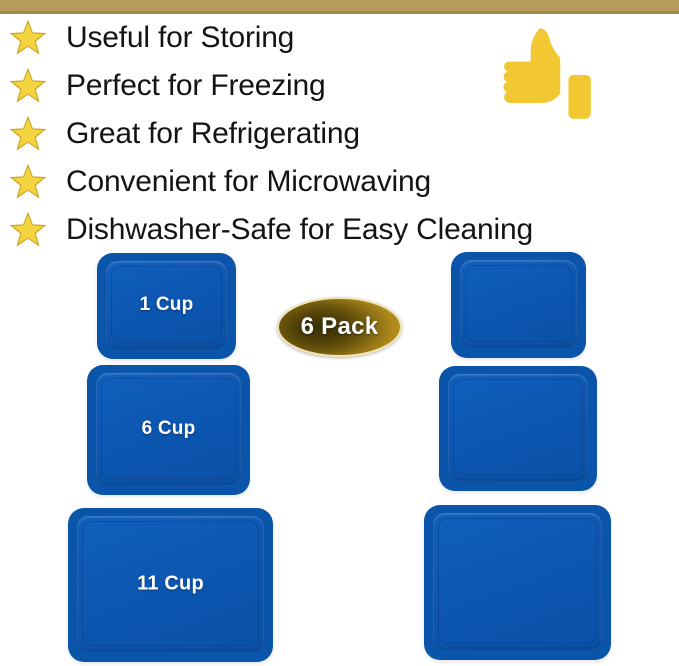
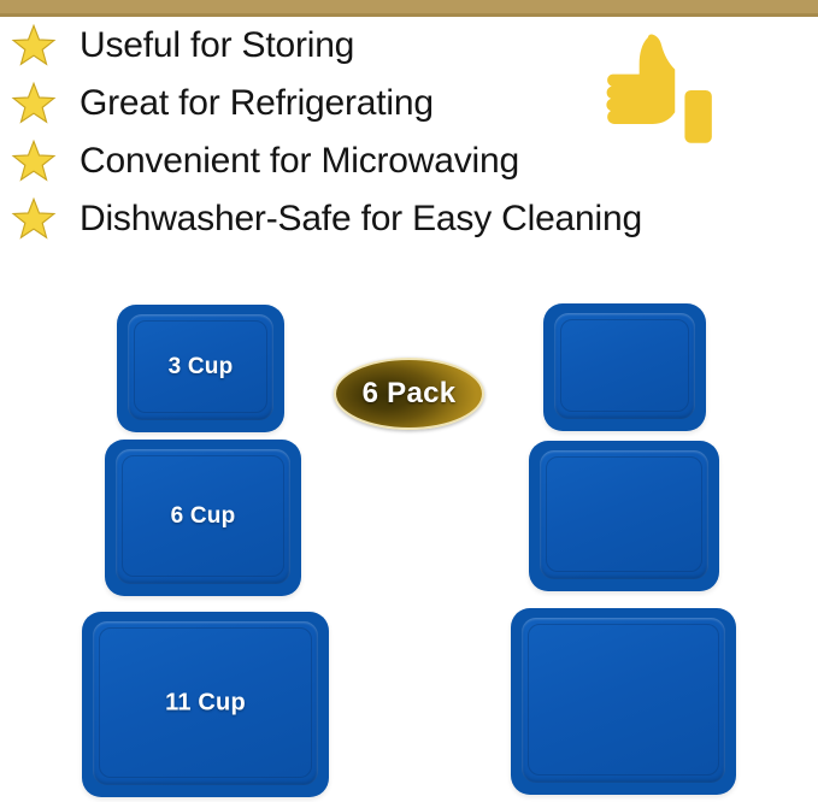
  Useful for Storing
- Perfect for Freezing
  Great for Refrigerating
  Convenient for Microwaving
  Dishwasher-Safe for Easy Cleaning
- 1 Cup
+ 3 Cup
  6 Cup
  11 Cup
  6 Pack
